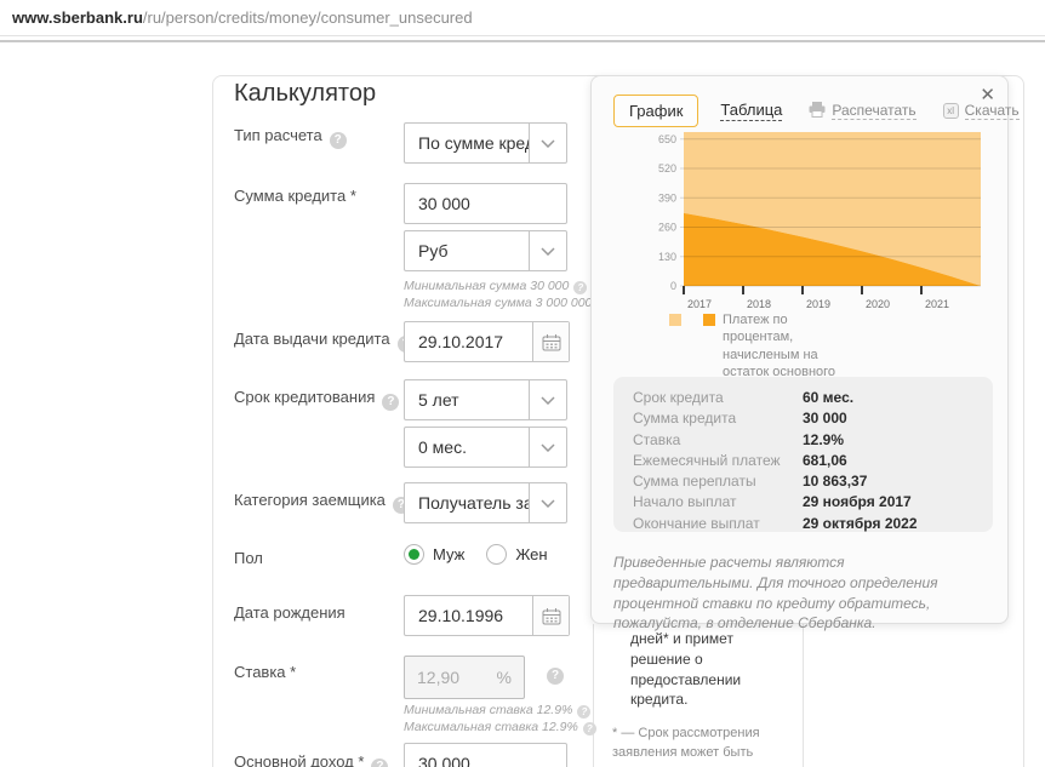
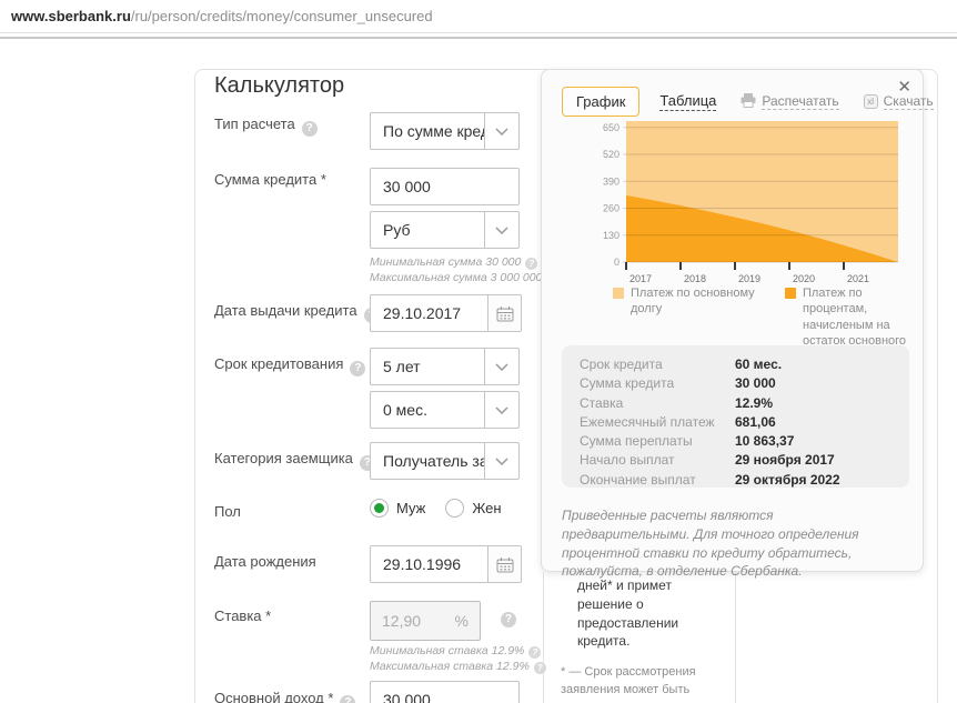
  www.sberbank.ru
  /ru/person/credits/money/consumer_unsecured
  Калькулятор
  Тип расчета ?
  По сумме кре
  Сумма кредита *
  30 000
  Руб
  Минимальная сумма 30 000 ?
  Максимальная сумма 3 000 000
  Дата выдачи кредита
  29.10.2017
  Срок кредитования ?
  5 лет
  0 мес.
  Категория заемщика ?
  Получатель за
  Пол
  Муж
  Жен
  Дата рождения
  29.10.1996
  Ставка *
  12,90
  %
  ?
  Минимальная ставка 12.9% ?
  Максимальная ставка 12.9% ?
  Основной доход *
  30 000
  дней* и примет решение о предоставлении кредита.
  * — Срок рассмотрения заявления может быть
  ✕
  График
  Таблица
  Распечатать
  xl
  Скачать
  0
  130
  260
  390
  520
  650
  2017
  2018
  2019
  2020
  2021
+ Платеж по основному долгу
  Платеж по процентам, начисленым на остаток основного
  Срок кредита
  60 мес.
  Сумма кредита
  30 000
  Ставка
  12.9%
  Ежемесячный платеж
  681,06
  Сумма переплаты
  10 863,37
  Начало выплат
  29 ноября 2017
  Окончание выплат
  29 октября 2022
  Приведенные расчеты являются предварительными. Для точного определения процентной ставки по кредиту обратитесь, пожалуйста, в отделение Сбербанка.
